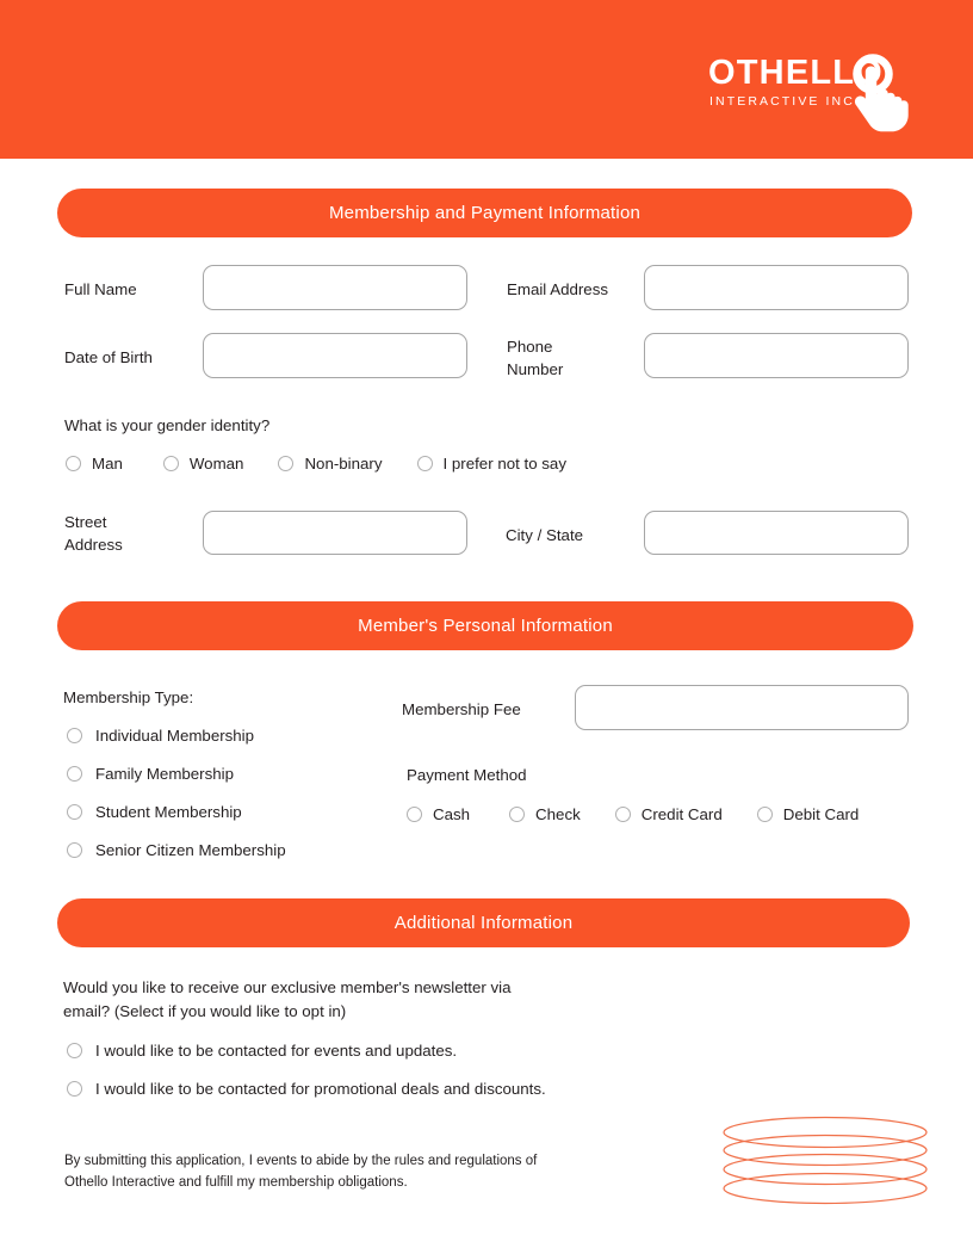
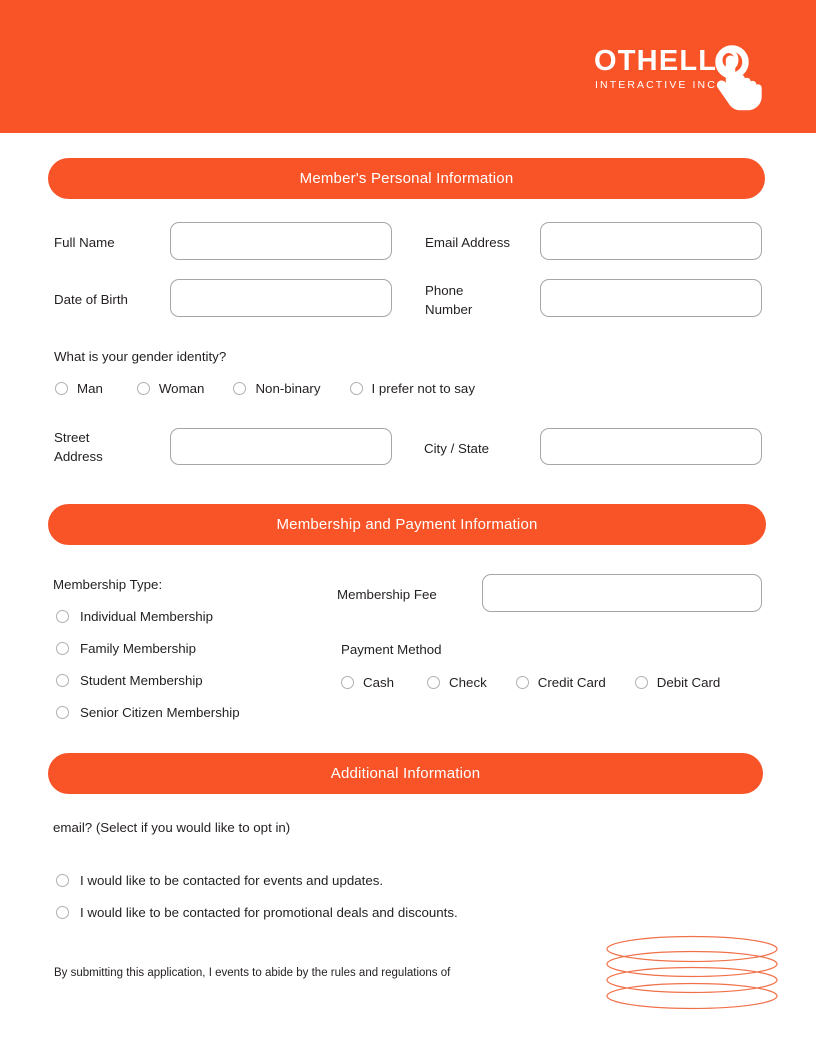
  OTHELL
  INTERACTIVE INC
- Membership and Payment Information
+ Member's Personal Information
  Full Name
  Email Address
  Date of Birth
  Phone
  Number
  What is your gender identity?
  Man
  Woman
  Non-binary
  I prefer not to say
  Street
  Address
  City / State
- Member's Personal Information
+ Membership and Payment Information
  Membership Type:
  Individual Membership
  Family Membership
  Student Membership
  Senior Citizen Membership
  Membership Fee
  Payment Method
  Cash
  Check
  Credit Card
  Debit Card
  Additional Information
- Would you like to receive our exclusive member's newsletter via
  email? (Select if you would like to opt in)
  I would like to be contacted for events and updates.
  I would like to be contacted for promotional deals and discounts.
  By submitting this application, I events to abide by the rules and regulations of
- Othello Interactive and fulfill my membership obligations.
